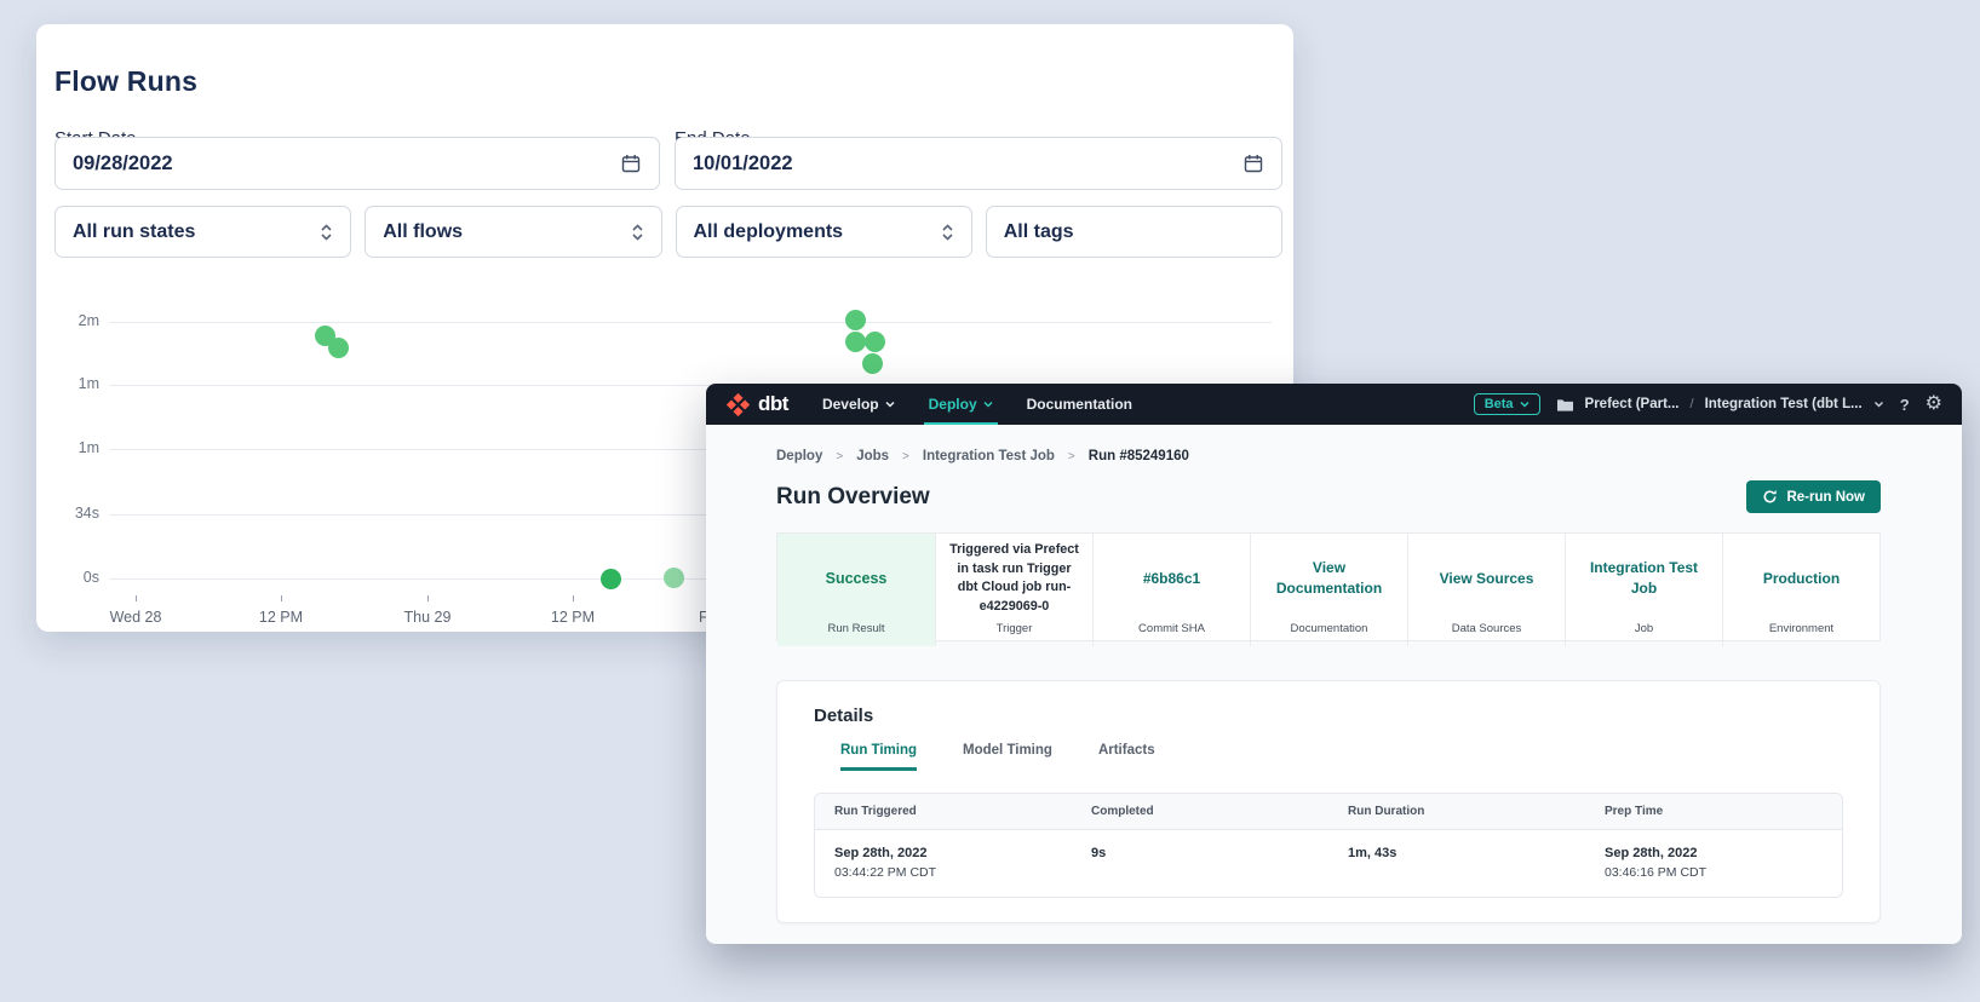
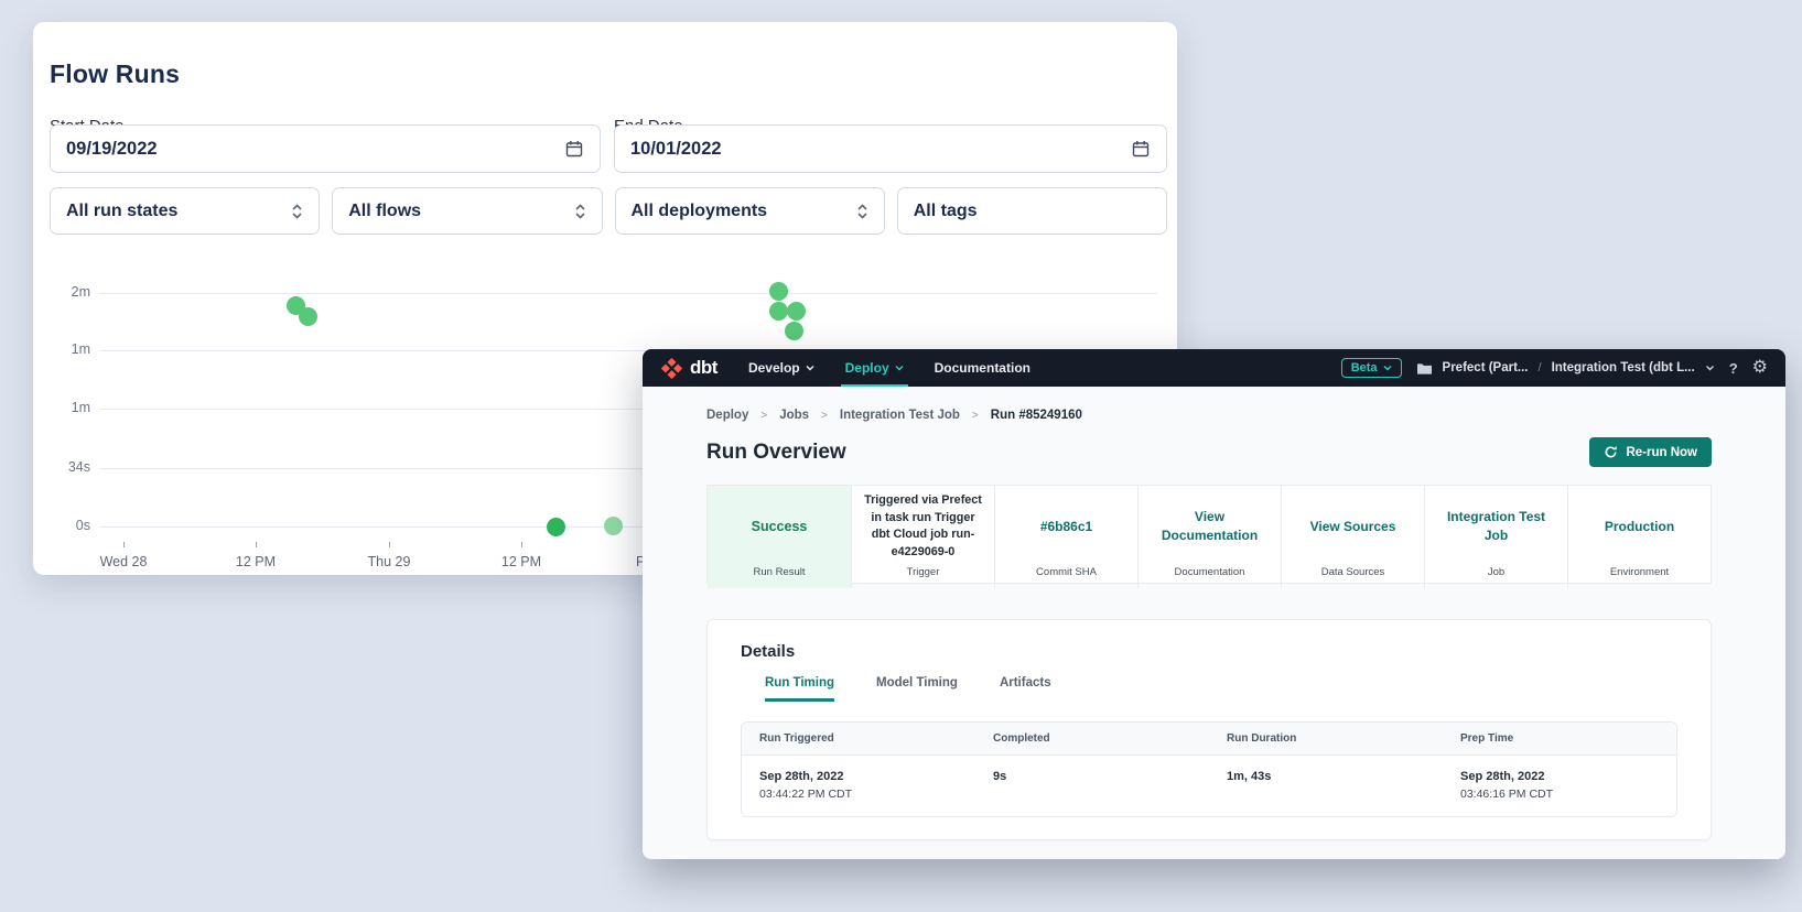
  Flow Runs
- 09/28/2022
+ 09/19/2022
  10/01/2022
  All run states
  All flows
  All deployments
  All tags
  2m
  1m
  1m
  34s
  0s
  Wed 28
  12 PM
  Thu 29
  12 PM
  dbt
  Develop
  Deploy
  Documentation
  Beta
  Prefect (Part...
  /
  Integration Test (dbt L...
  ?
  ⚙
  Deploy
  >
  Jobs
  >
  Integration Test Job
  >
  Run #85249160
  Run Overview
  Re-run Now
  Success
  Run Result
  Triggered via Prefect in task run Trigger dbt Cloud job run-e4229069-0
  Trigger
  #6b86c1
  Commit SHA
  View Documentation
  Documentation
  View Sources
  Data Sources
  Integration Test Job
  Job
  Production
  Environment
  Details
  Run Timing
  Model Timing
  Artifacts
  Run Triggered
  Completed
  Run Duration
  Prep Time
  Sep 28th, 2022
  03:44:22 PM CDT
  9s
  1m, 43s
  Sep 28th, 2022
  03:46:16 PM CDT
